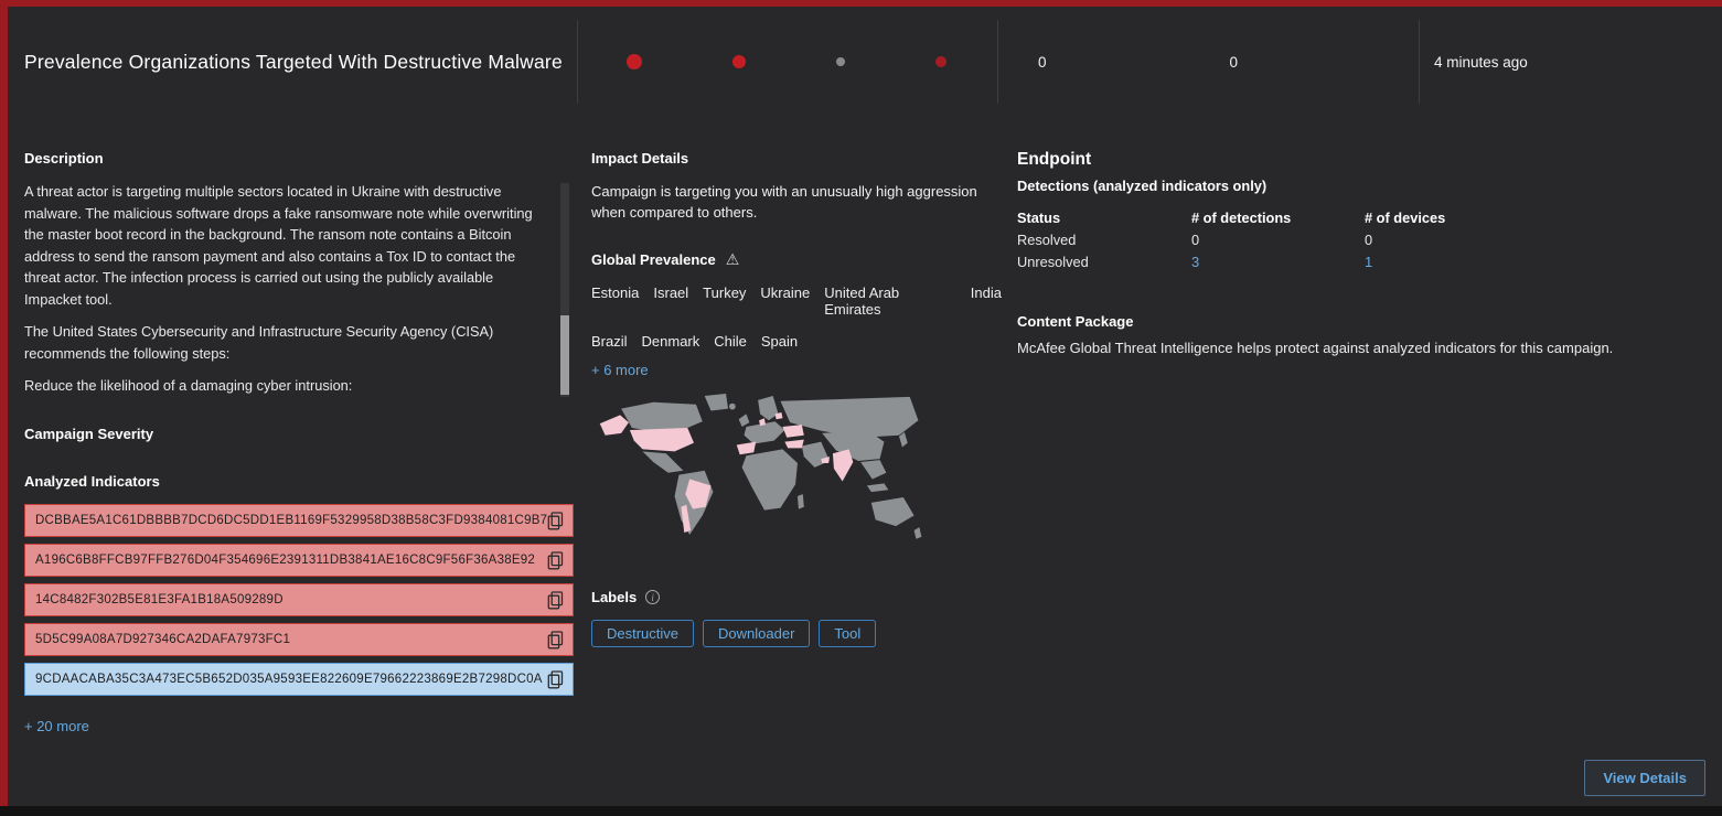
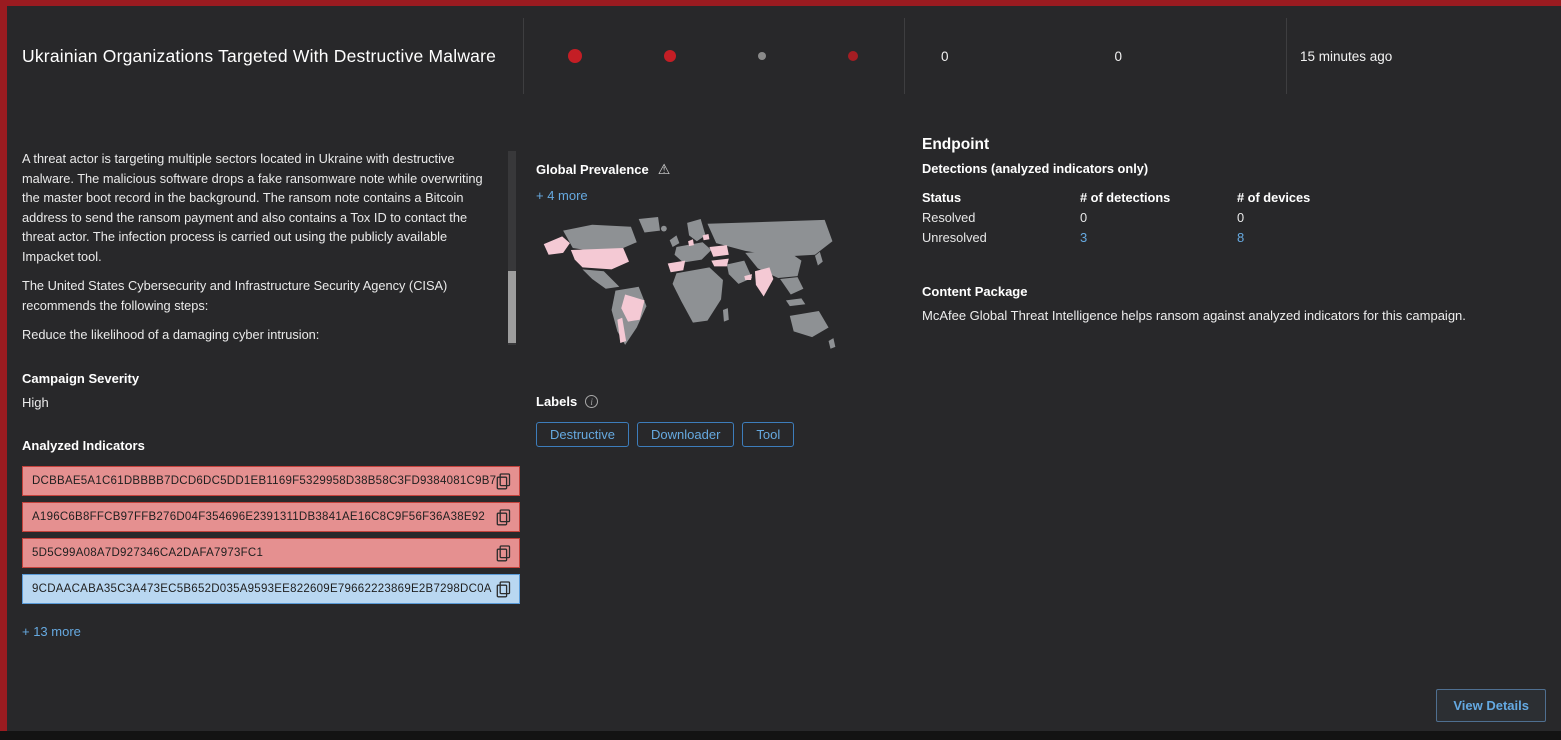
- Prevalence Organizations Targeted With Destructive Malware
+ Ukrainian Organizations Targeted With Destructive Malware
  0
  0
- 4 minutes ago
+ 15 minutes ago
- Description
  A threat actor is targeting multiple sectors located in Ukraine with destructive malware. The malicious software drops a fake ransomware note while overwriting the master boot record in the background. The ransom note contains a Bitcoin address to send the ransom payment and also contains a Tox ID to contact the threat actor. The infection process is carried out using the publicly available Impacket tool.
  The United States Cybersecurity and Infrastructure Security Agency (CISA) recommends the following steps:
  Reduce the likelihood of a damaging cyber intrusion:
  Campaign Severity
+ High
  Analyzed Indicators
  DCBBAE5A1C61DBBBB7DCD6DC5DD1EB1169F5329958D38B58C3FD9384081C9B7
  A196C6B8FFCB97FFB276D04F354696E2391311DB3841AE16C8C9F56F36A38E92
- 14C8482F302B5E81E3FA1B18A509289D
  5D5C99A08A7D927346CA2DAFA7973FC1
  9CDAACABA35C3A473EC5B652D035A9593EE822609E79662223869E2B7298DC0A
- + 20 more
+ + 13 more
- Impact Details
- Campaign is targeting you with an unusually high aggression when compared to others.
  Global Prevalence
- Estonia
- Israel
- Turkey
- Ukraine
- United Arab Emirates
- India
- Brazil
- Denmark
- Chile
- Spain
- + 6 more
+ + 4 more
  Labels
  Destructive
  Downloader
  Tool
  Endpoint
  Detections (analyzed indicators only)
  Status
  # of detections
  # of devices
  Resolved
  0
  0
  Unresolved
  3
- 1
+ 8
  Content Package
- McAfee Global Threat Intelligence helps protect against analyzed indicators for this campaign.
+ McAfee Global Threat Intelligence helps ransom against analyzed indicators for this campaign.
  View Details
